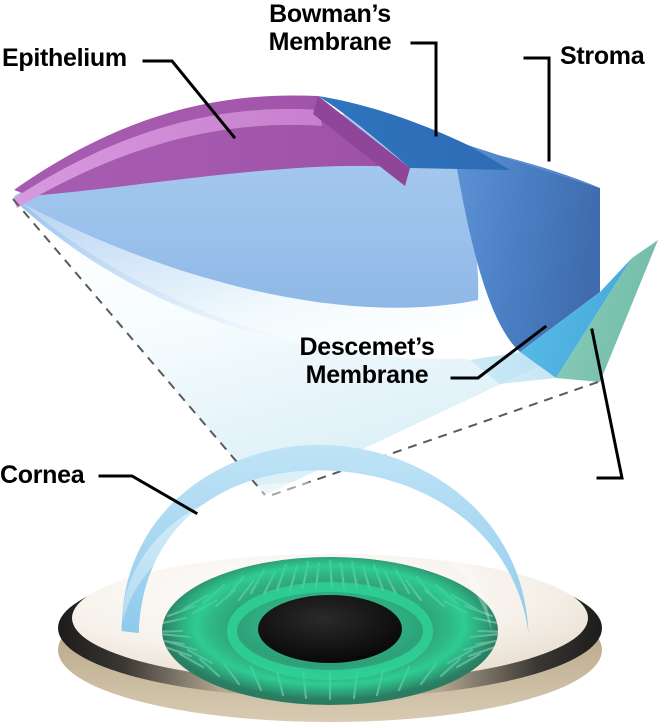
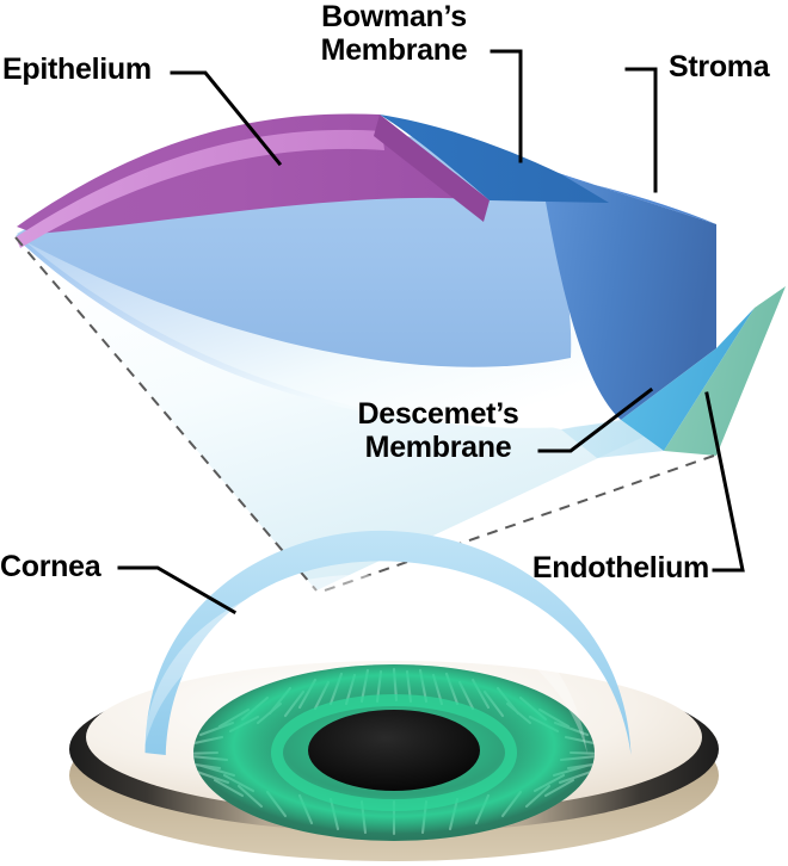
  Epithelium
  Bowman’s
  Membrane
  Stroma
  Descemet’s
  Membrane
+ Endothelium
  Cornea
